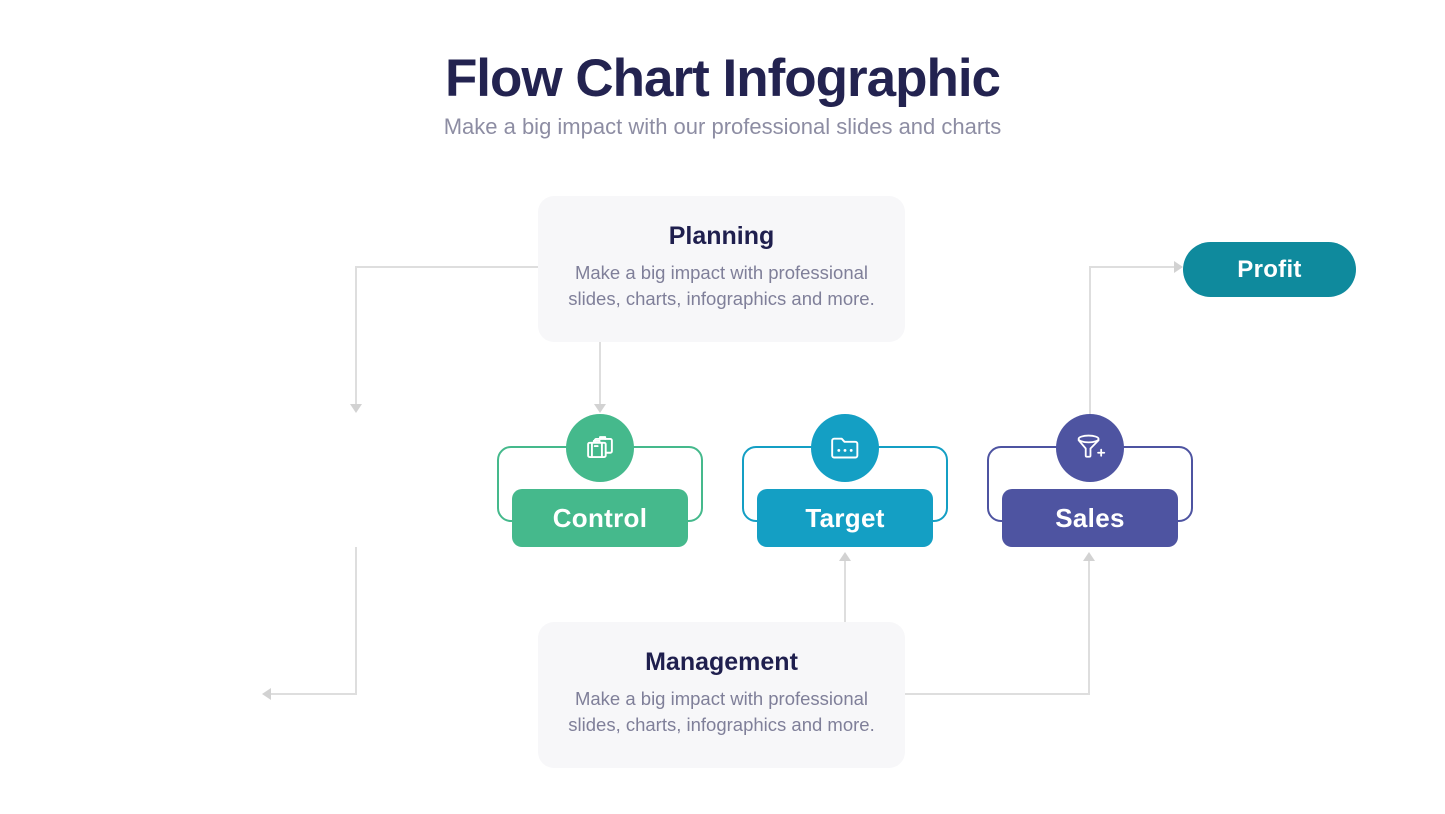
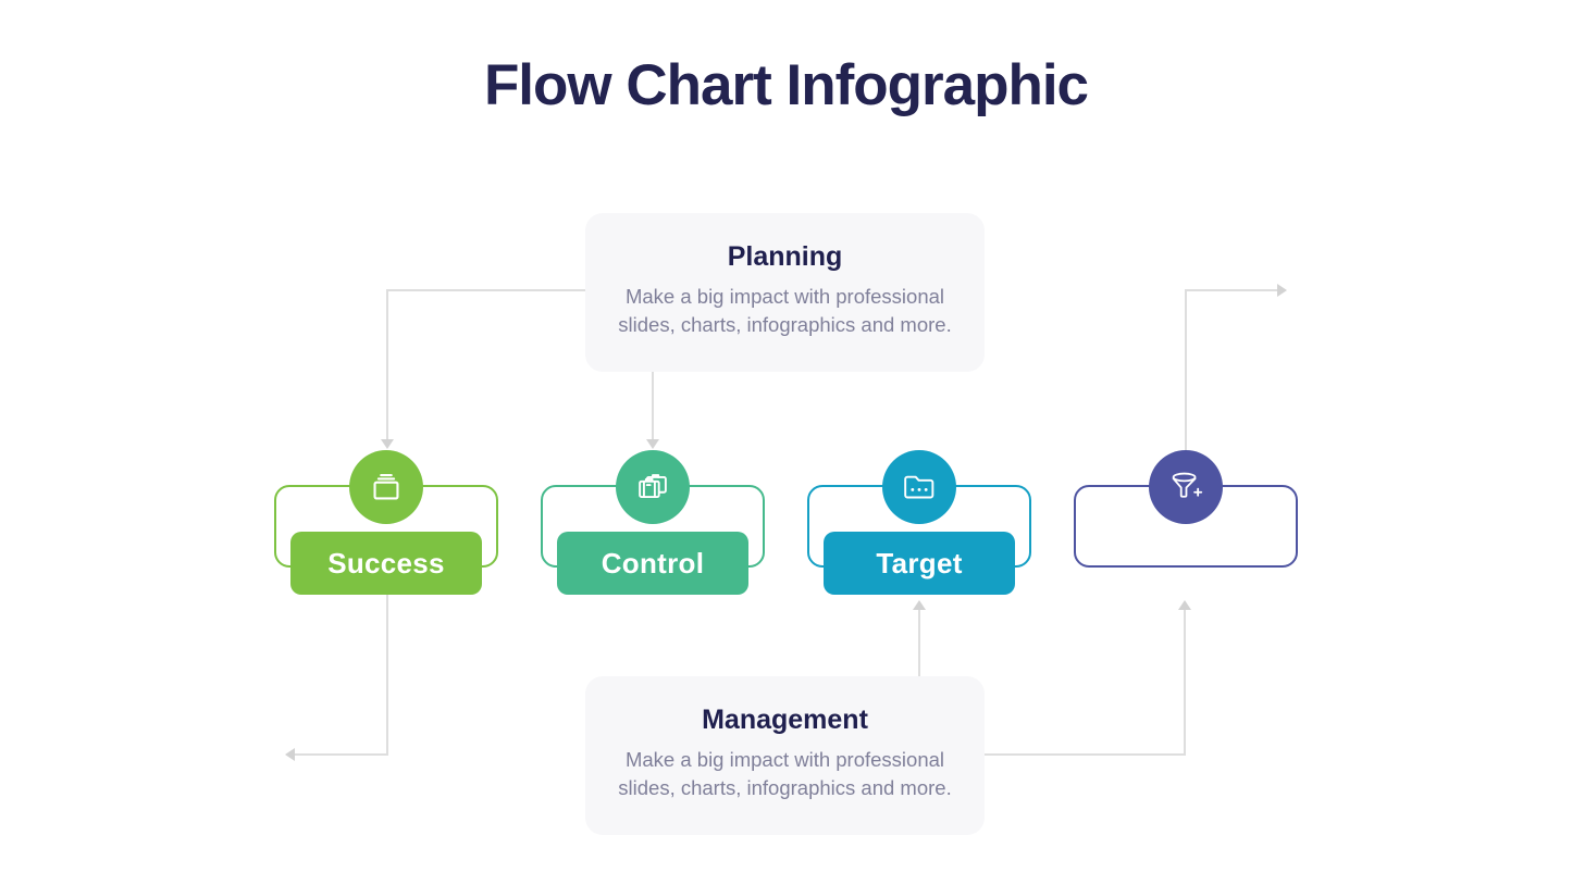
  Flow Chart Infographic
- Make a big impact with our professional slides and charts
  Planning
  Make a big impact with professional slides, charts, infographics and more.
  Management
  Make a big impact with professional slides, charts, infographics and more.
+ Success
  Control
  Target
- Sales
- Profit
